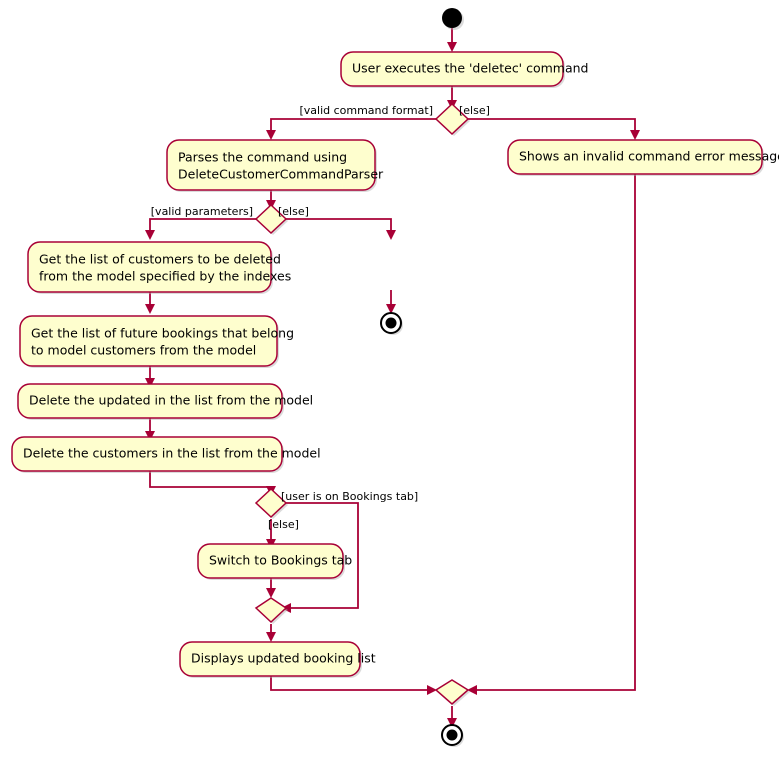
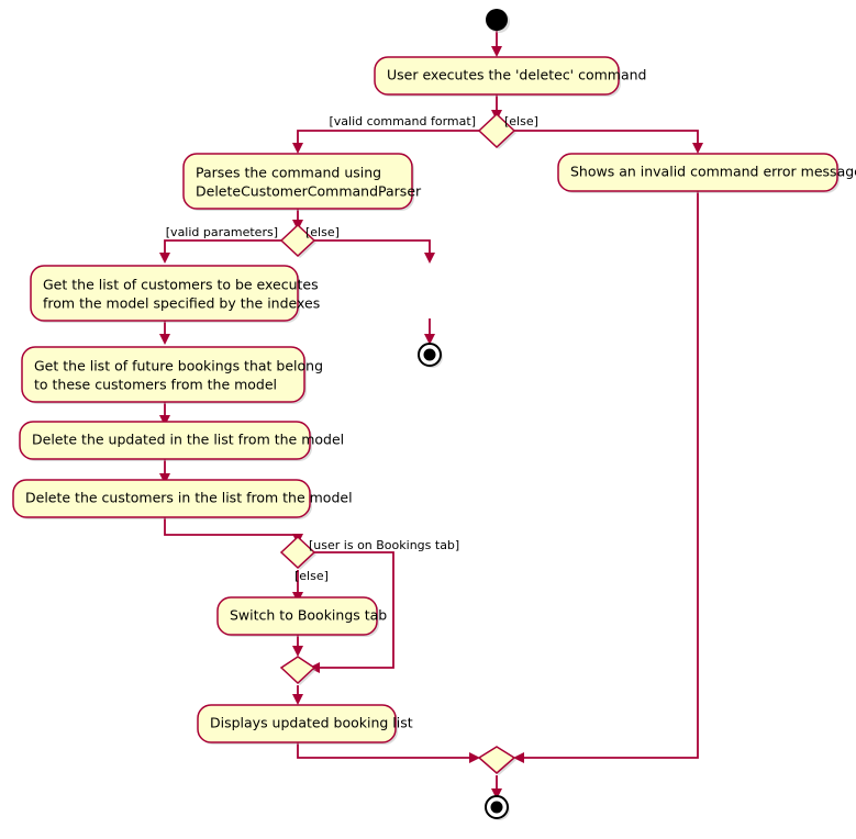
  User executes the 'deletec' command
  [valid command format]
  [else]
  Parses the command using
  DeleteCustomerCommandParser
  Shows an invalid command error messag
  [valid parameters]
  [else]
- Get the list of customers to be deleted
+ Get the list of customers to be executes
  from the model specified by the indexes
  Get the list of future bookings that belong
- to model customers from the model
+ to these customers from the model
  Delete the updated in the list from the model
  Delete the customers in the list from the model
  [user is on Bookings tab]
  [else]
  Switch to Bookings tab
  Displays updated booking list
